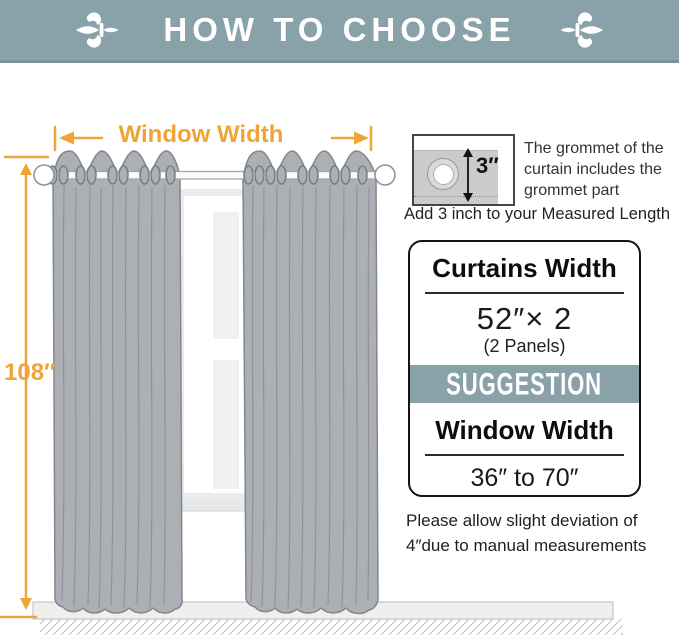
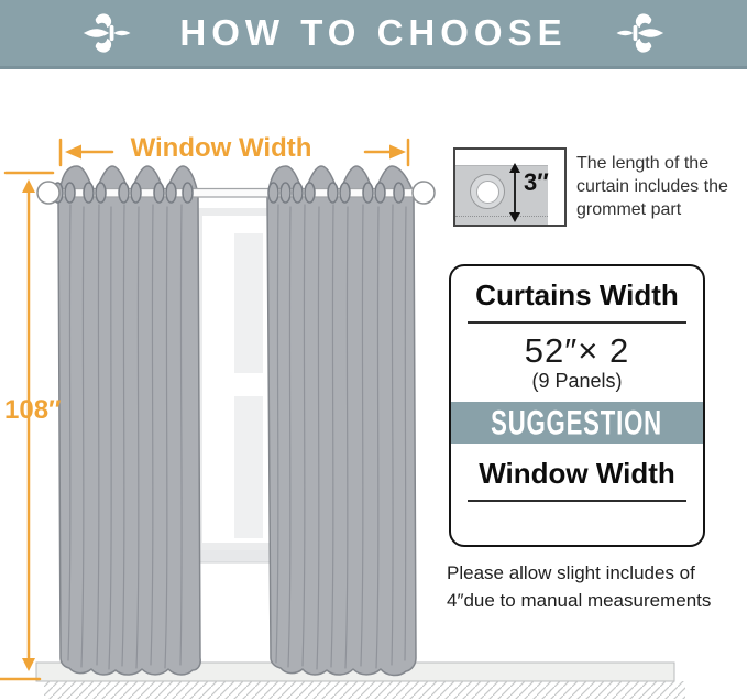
  HOW TO CHOOSE
  Window Width
  108″
  3″
- The grommet of the curtain includes the grommet part
+ The length of the curtain includes the grommet part
- Add 3 inch to your Measured Length
  Curtains Width
  52″× 2
- (2 Panels)
+ (9 Panels)
  SUGGESTION
  Window Width
- 36″ to 70″
- Please allow slight deviation of
+ Please allow slight includes of
  4″due to manual measurements
